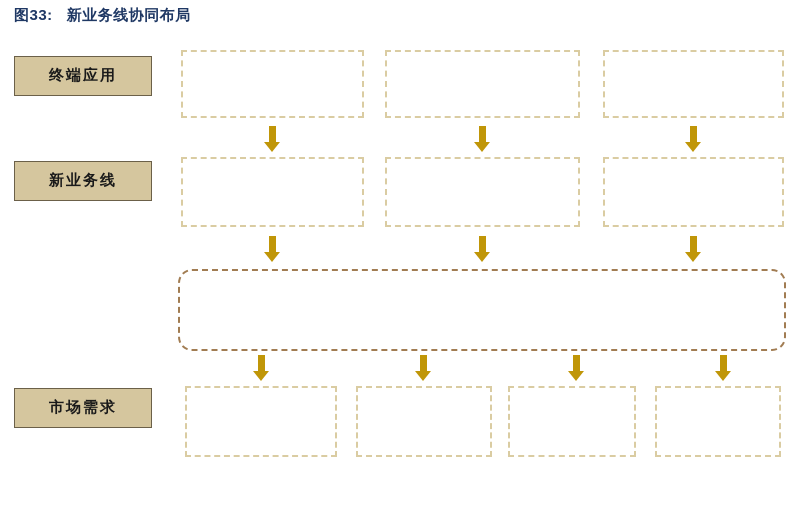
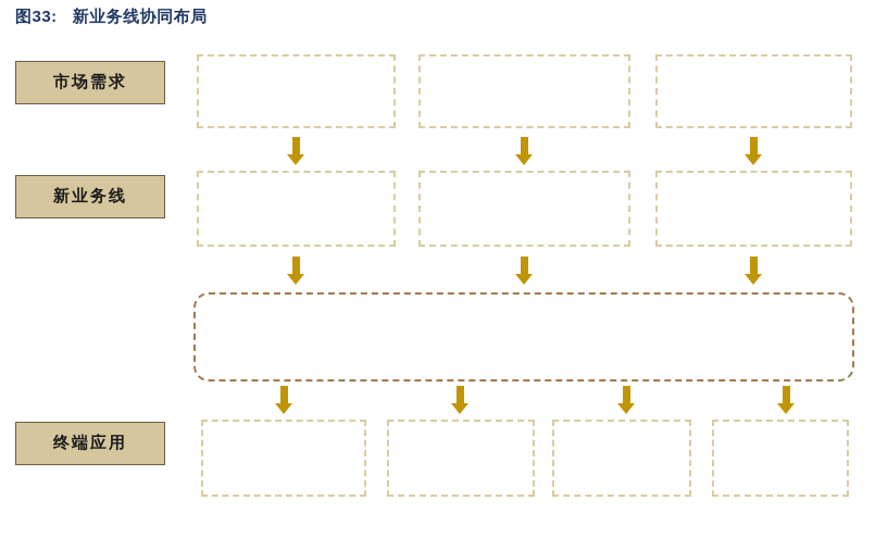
  图33: 新业务线协同布局
- 终端应用
+ 市场需求
  新业务线
- 市场需求
+ 终端应用
